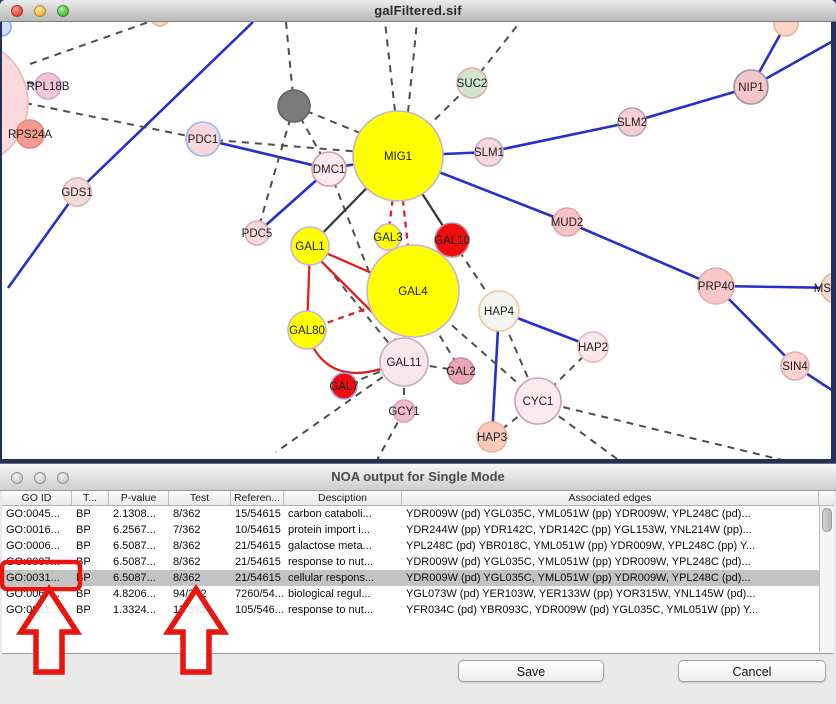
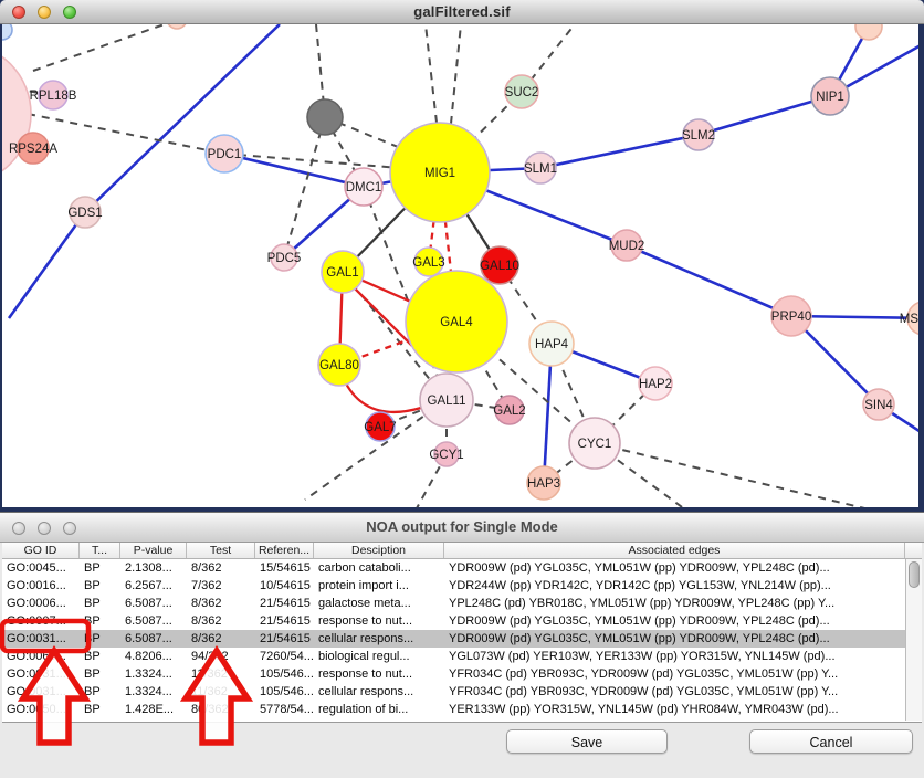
  galFiltered.sif
  RPL18B
  RPS24A
  GDS1
  PDC1
  PDC5
  DMC1
  MIG1
  SUC2
  SLM1
  SLM2
  NIP1
  MUD2
  PRP40
  SIN4
  GAL1
  GAL3
  GAL10
  GAL4
  GAL80
  GAL11
  GAL2
  GAL7
  GCY1
  HAP4
  HAP2
  CYC1
  HAP3
  NOA output for Single Mode
  GO ID T... P-value Test Referen... Desciption Associated edges
  GO:0045... BP 2.1308... 8/362 15/54615 carbon cataboli... YDR009W (pd) YGL035C, YML051W (pp) YDR009W, YPL248C (pd)...
  GO:0016... BP 6.2567... 7/362 10/54615 protein import i... YDR244W (pp) YDR142C, YDR142C (pp) YGL153W, YNL214W (pp)...
  GO:0006... BP 6.5087... 8/362 21/54615 galactose meta... YPL248C (pd) YBR018C, YML051W (pp) YDR009W, YPL248C (pp) Y...
  P 6.5087... 8/362 21/54615 response to nut... YDR009W (pd) YGL035C, YML051W (pp) YDR009W, YPL248C (pd)...
  GO:0031... P 6.5087... 8/362 21/54615 cellular respons... YDR009W (pd) YGL035C, YML051W (pp) YDR009W, YPL248C (pd)...
  GO:0065... BP 4.8206... 94/362 7260/54... biological regul... YGL073W (pd) YER103W, YER133W (pp) YOR315W, YNL145W (pd)...
  GO:0031... BP 1.3324... 11/362 105/546... response to nut... YFR034C (pd) YBR093C, YDR009W (pd) YGL035C, YML051W (pp) Y...
+ GO:0031... BP 1.3324... 11/362 105/546... cellular respons... YFR034C (pd) YBR093C, YDR009W (pd) YGL035C, YML051W (pp) Y...
+ GO:0050... BP 1.428E... 80/362 5778/54... regulation of bi... YER133W (pp) YOR315W, YNL145W (pd) YHR084W, YMR043W (pd)...
  Save
  Cancel
